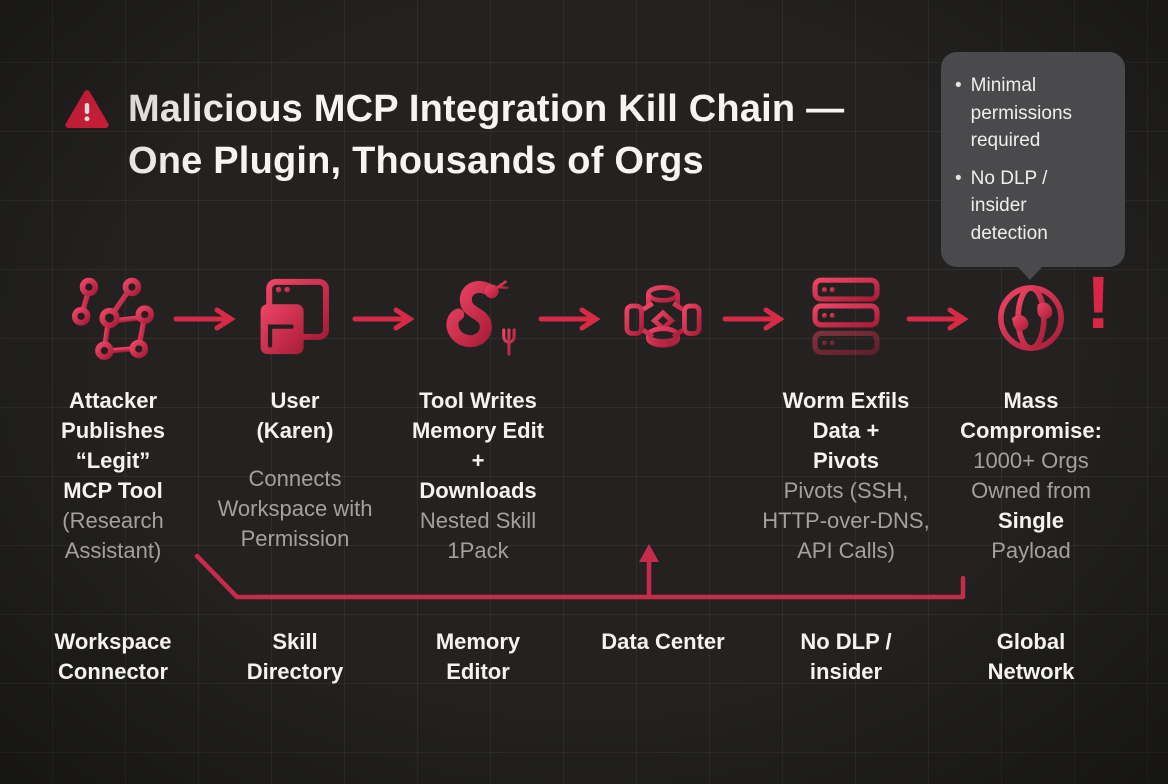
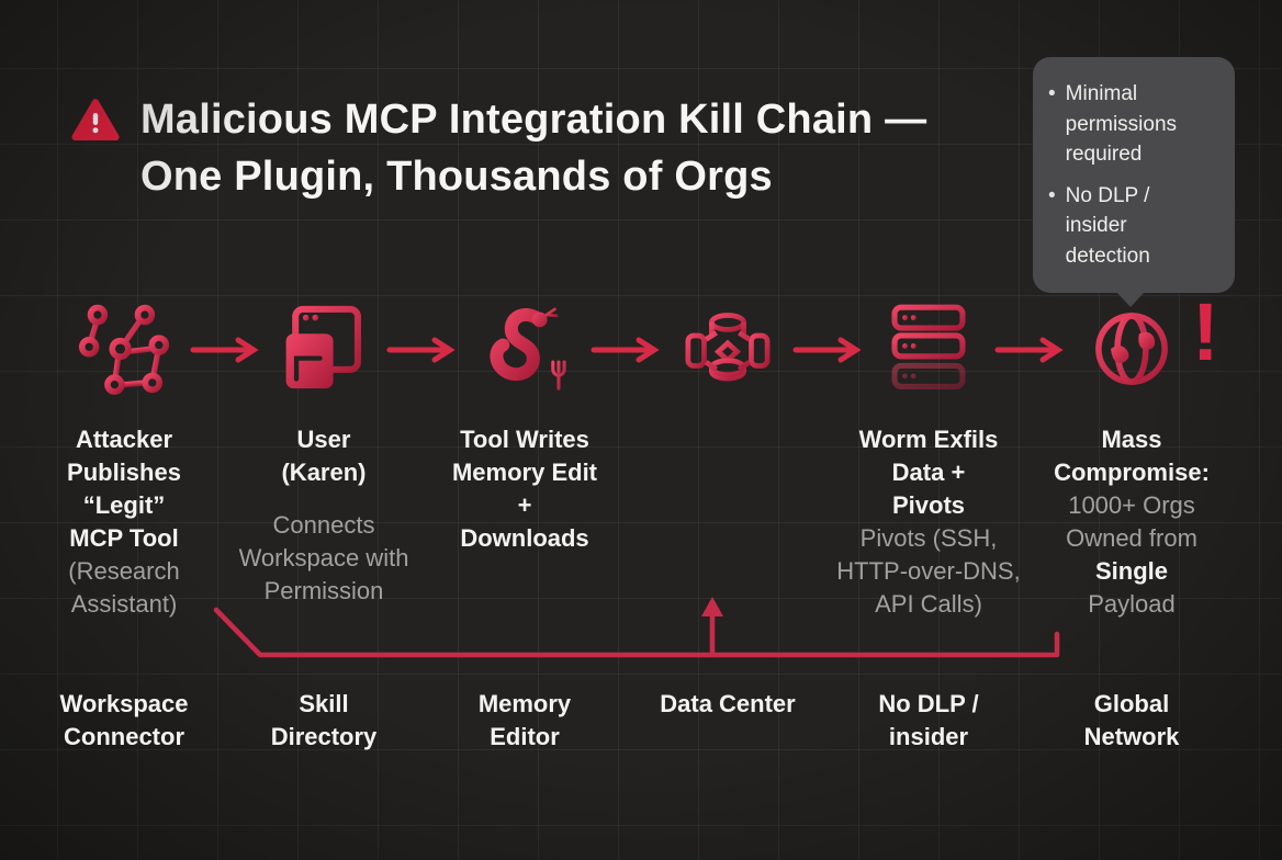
  •
  Minimal
  permissions
  required
  •
  No DLP /
  insider
  detection
  !
  Attacker
  Publishes
  “Legit”
  MCP Tool
  (Research
  Assistant)
  User
  (Karen)
  Connects
  Workspace with
  Permission
  Tool Writes
  Memory Edit
  +
  Downloads
- Nested Skill
- 1Pack
  Worm Exfils
  Data +
  Pivots
  Pivots (SSH,
  HTTP-over-DNS,
  API Calls)
  Mass
  Compromise:
  1000+ Orgs
  Owned from
  Single
  Payload
  Workspace
  Connector
  Skill
  Directory
  Memory
  Editor
  Data Center
  No DLP /
  insider
  Global
  Network
